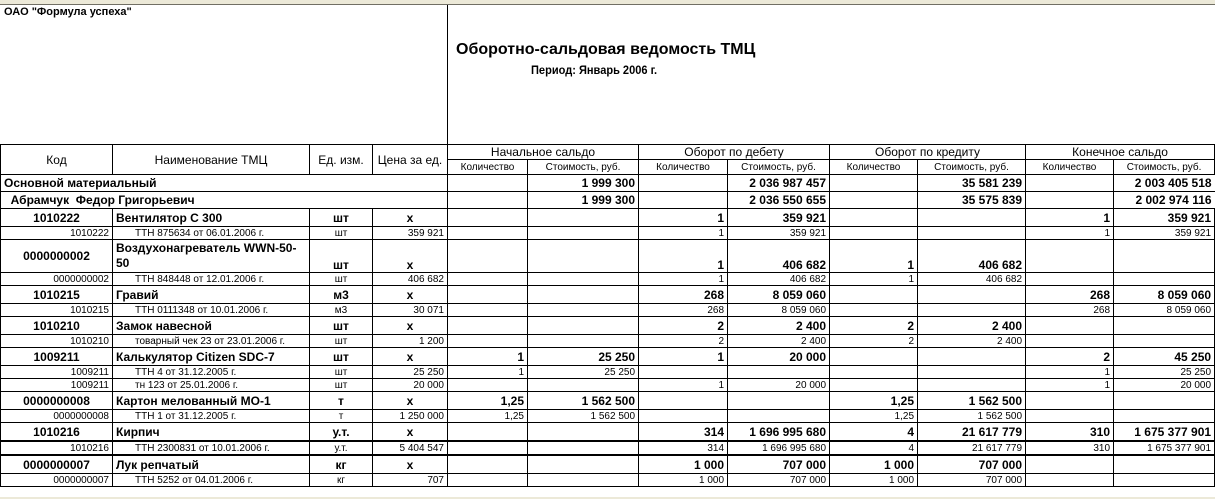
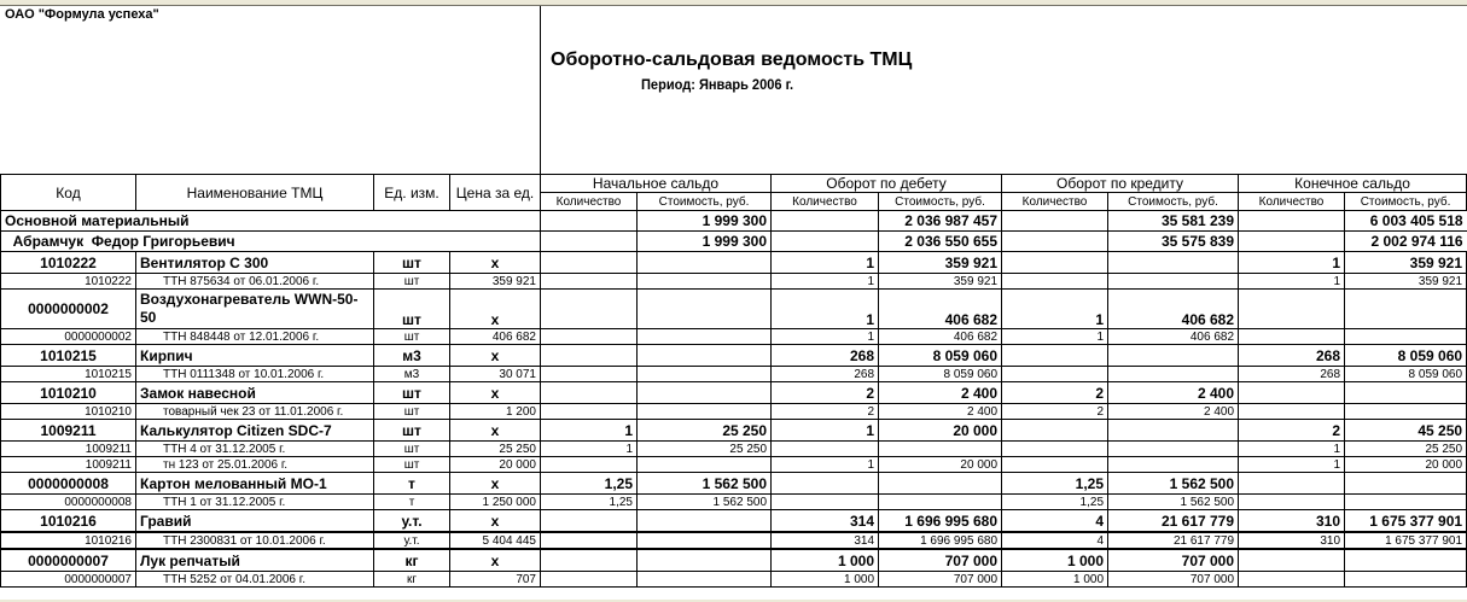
  ОАО "Формула успеха"
  Оборотно-сальдовая ведомость ТМЦ
  Период: Январь 2006 г.
  Код	Наименование ТМЦ	Ед. изм.	Цена за ед.	Начальное сальдо	Оборот по дебету	Оборот по кредиту	Конечное сальдо
  Количество	Стоимость, руб.	Количество	Стоимость, руб.	Количество	Стоимость, руб.	Количество	Стоимость, руб.
- Основной материальный		1 999 300		2 036 987 457		35 581 239		2 003 405 518
+ Основной материальный		1 999 300		2 036 987 457		35 581 239		6 003 405 518
  Абрамчук Федор Григорьевич		1 999 300		2 036 550 655		35 575 839		2 002 974 116
  1010222	Вентилятор С 300	шт	х			1	359 921			1	359 921
  1010222	ТТН 875634 от 06.01.2006 г.	шт	359 921			1	359 921			1	359 921
  0000000002	Воздухонагреватель WWN-50-50	шт	х			1	406 682	1	406 682
  0000000002	ТТН 848448 от 12.01.2006 г.	шт	406 682			1	406 682	1	406 682
- 1010215	Гравий	м3	х			268	8 059 060			268	8 059 060
+ 1010215	Кирпич	м3	х			268	8 059 060			268	8 059 060
  1010215	ТТН 0111348 от 10.01.2006 г.	м3	30 071			268	8 059 060			268	8 059 060
  1010210	Замок навесной	шт	х			2	2 400	2	2 400
- 1010210	товарный чек 23 от 23.01.2006 г.	шт	1 200			2	2 400	2	2 400
+ 1010210	товарный чек 23 от 11.01.2006 г.	шт	1 200			2	2 400	2	2 400
  1009211	Калькулятор Citizen SDC-7	шт	х	1	25 250	1	20 000			2	45 250
  1009211	ТТН 4 от 31.12.2005 г.	шт	25 250	1	25 250					1	25 250
  1009211	тн 123 от 25.01.2006 г.	шт	20 000			1	20 000			1	20 000
  0000000008	Картон мелованный МО-1	т	х	1,25	1 562 500			1,25	1 562 500
  0000000008	ТТН 1 от 31.12.2005 г.	т	1 250 000	1,25	1 562 500			1,25	1 562 500
- 1010216	Кирпич	у.т.	х			314	1 696 995 680	4	21 617 779	310	1 675 377 901
+ 1010216	Гравий	у.т.	х			314	1 696 995 680	4	21 617 779	310	1 675 377 901
- 1010216	ТТН 2300831 от 10.01.2006 г.	у.т.	5 404 547			314	1 696 995 680	4	21 617 779	310	1 675 377 901
+ 1010216	ТТН 2300831 от 10.01.2006 г.	у.т.	5 404 445			314	1 696 995 680	4	21 617 779	310	1 675 377 901
  0000000007	Лук репчатый	кг	х			1 000	707 000	1 000	707 000
  0000000007	ТТН 5252 от 04.01.2006 г.	кг	707			1 000	707 000	1 000	707 000
